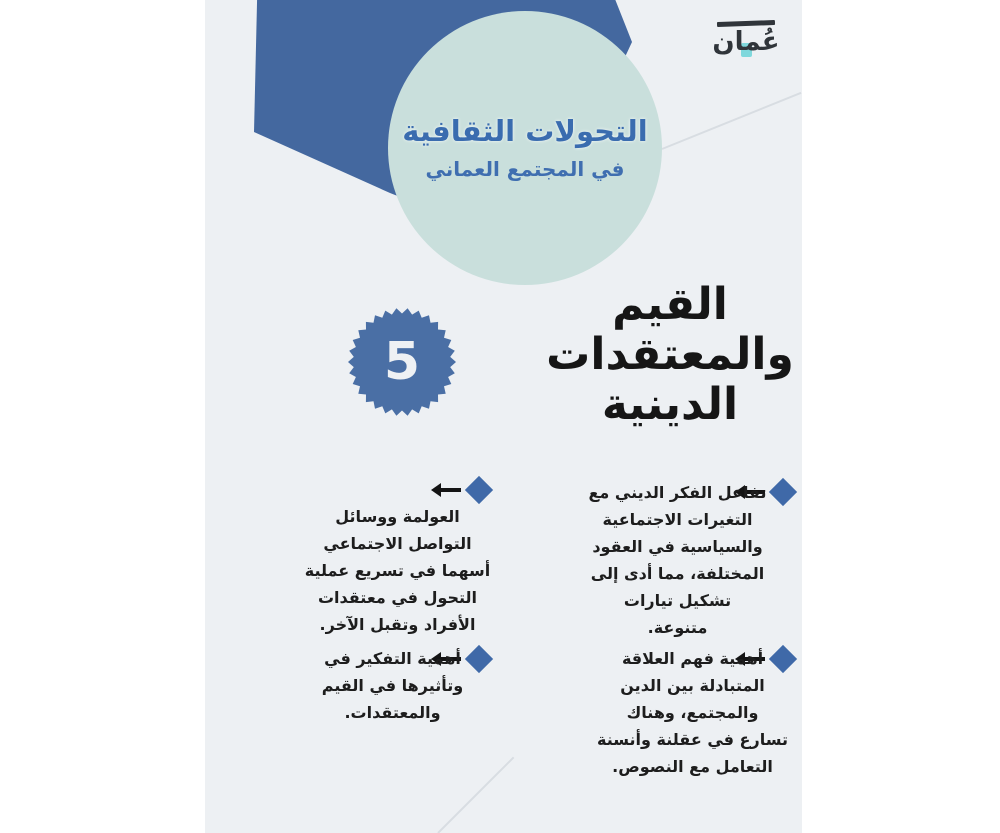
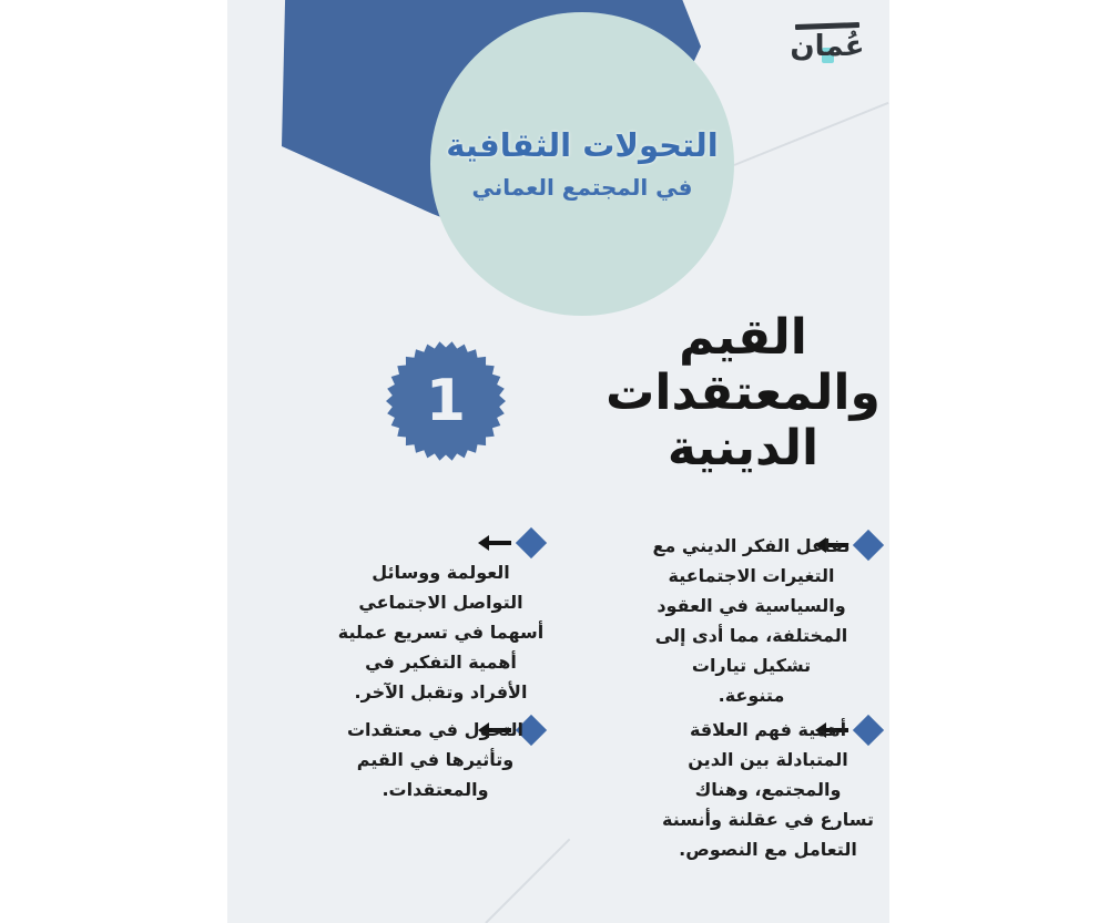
  التحولات الثقافية
  في المجتمع العماني
  عُمان
- 5
+ 1
  القيم
  والمعتقدات
  الدينية
  تفاعل الفكر الديني مع
  التغيرات الاجتماعية
  والسياسية في العقود
  المختلفة، مما أدى إلى
  تشكيل تيارات
  متنوعة.
  العولمة ووسائل
  التواصل الاجتماعي
  أسهما في تسريع عملية
- التحول في معتقدات
+ أهمية التفكير في
  الأفراد وتقبل الآخر.
  أهمية فهم العلاقة
  المتبادلة بين الدين
  والمجتمع، وهناك
  تسارع في عقلنة وأنسنة
  التعامل مع النصوص.
- أهمية التفكير في
+ التحول في معتقدات
  وتأثيرها في القيم
  والمعتقدات.
